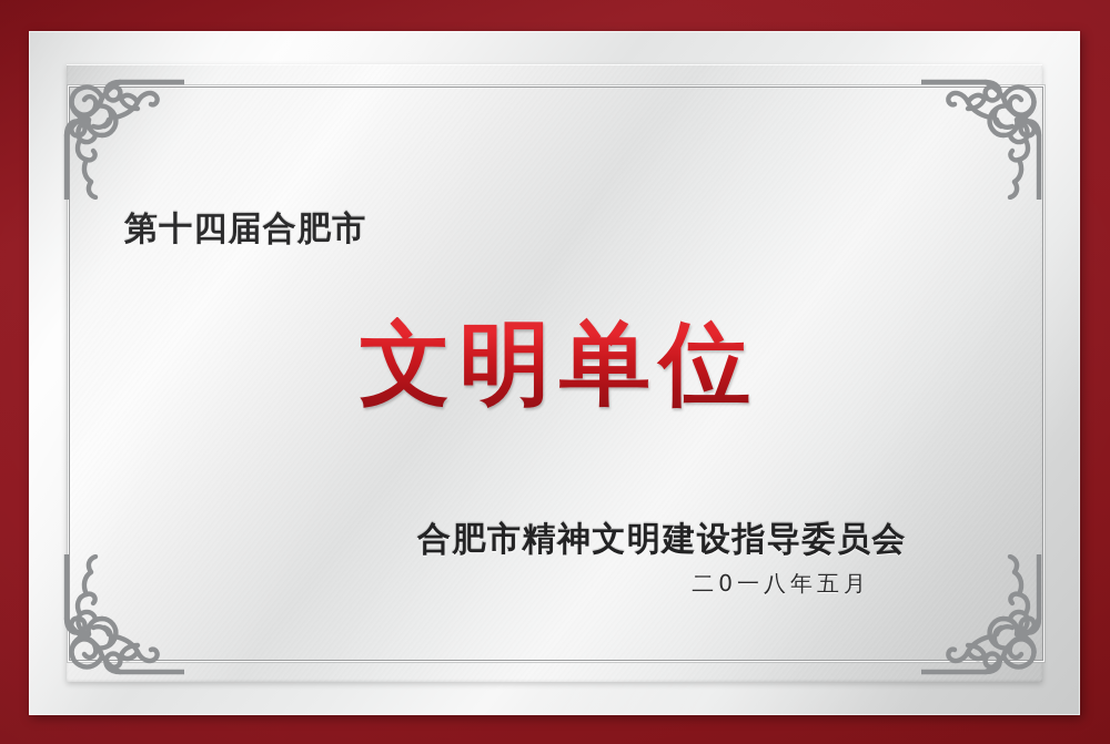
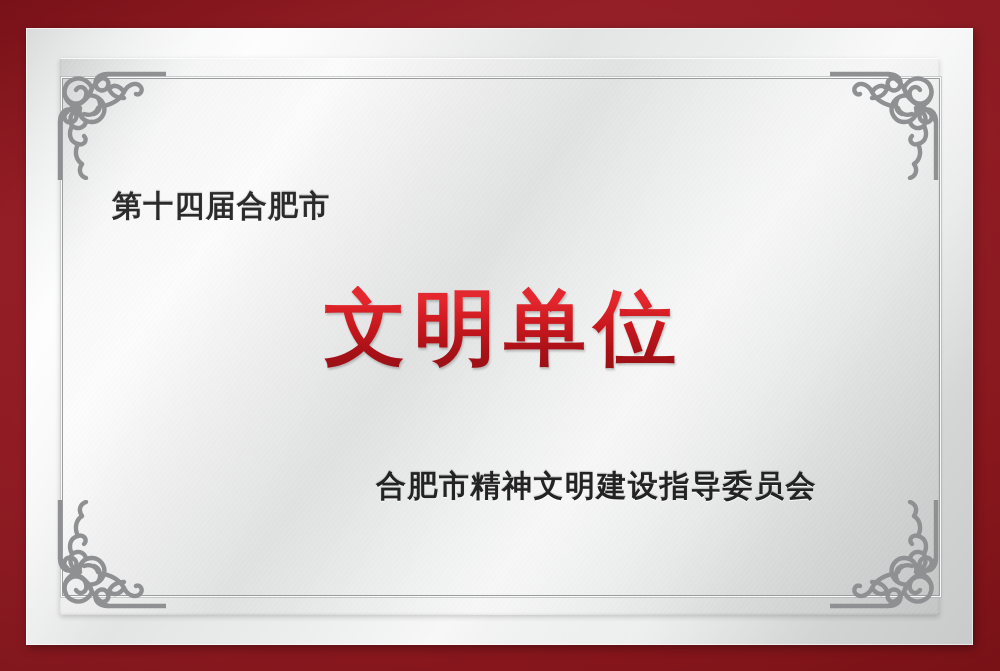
  第十四届合肥市
  文明单位
  合肥市精神文明建设指导委员会
- 二0一八年五月
